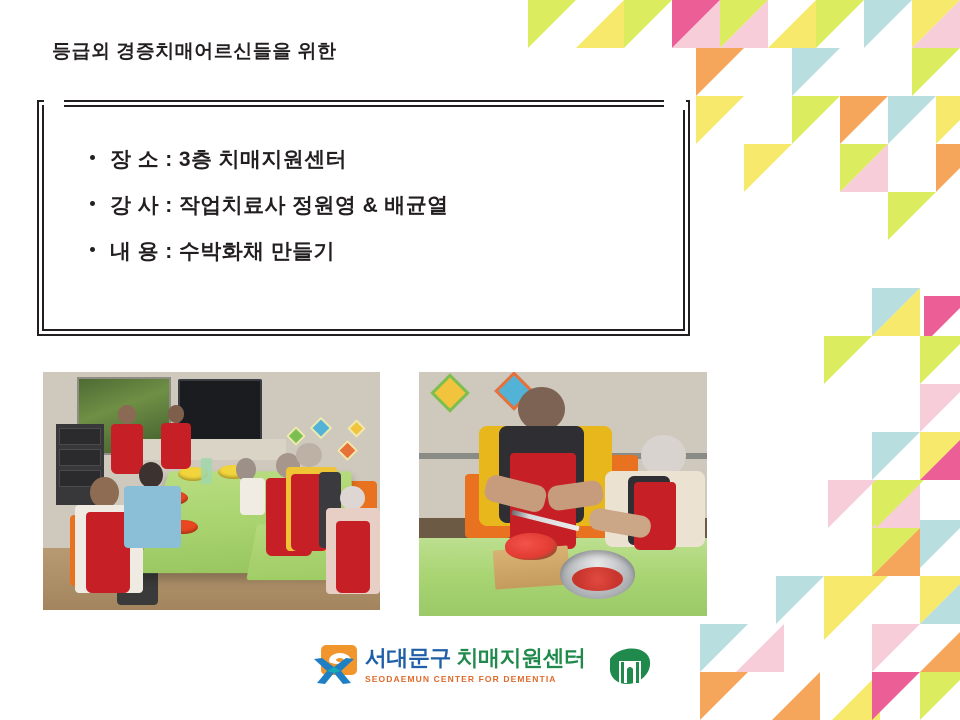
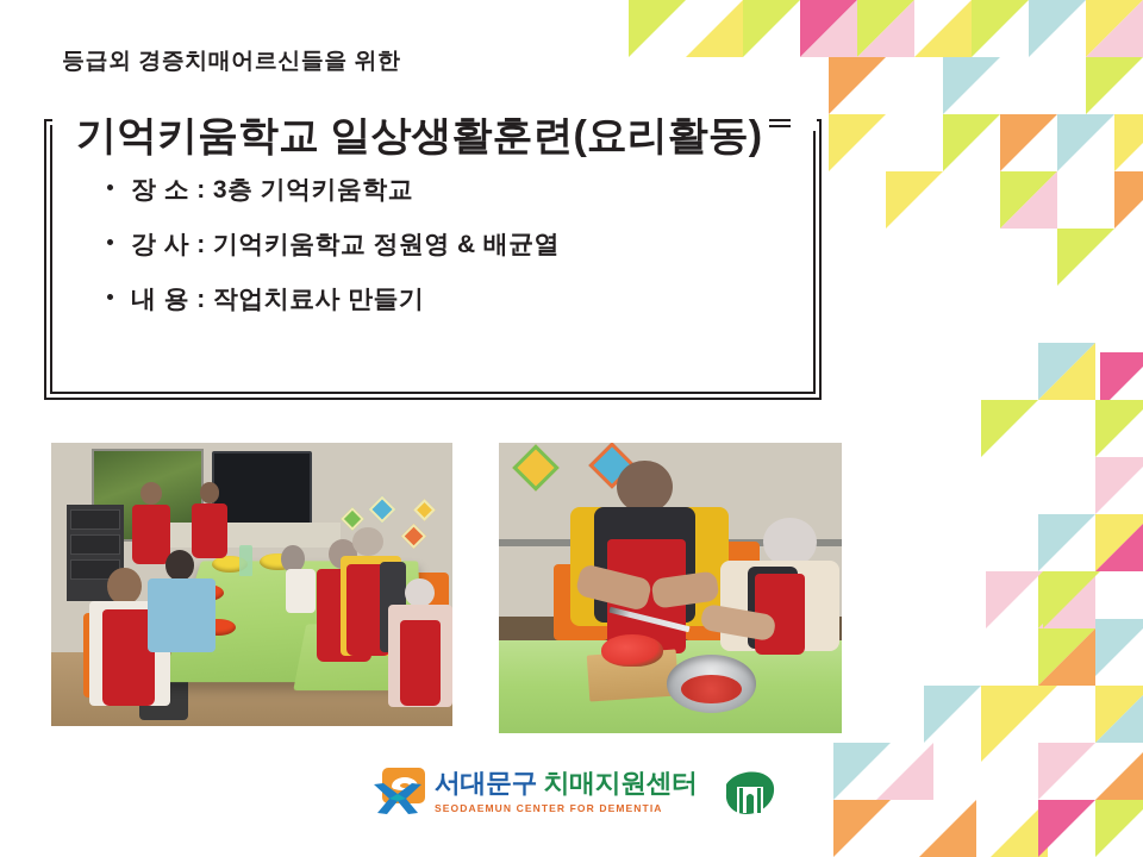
  등급외 경증치매어르신들을 위한
+ 기억키움학교 일상생활훈련(요리활동)
- 장 소 : 3층 치매지원센터
+ 장 소 : 3층 기억키움학교
- 강 사 : 작업치료사 정원영 & 배균열
+ 강 사 : 기억키움학교 정원영 & 배균열
- 내 용 : 수박화채 만들기
+ 내 용 : 작업치료사 만들기
  서대문구 치매지원센터
  SEODAEMUN CENTER FOR DEMENTIA
